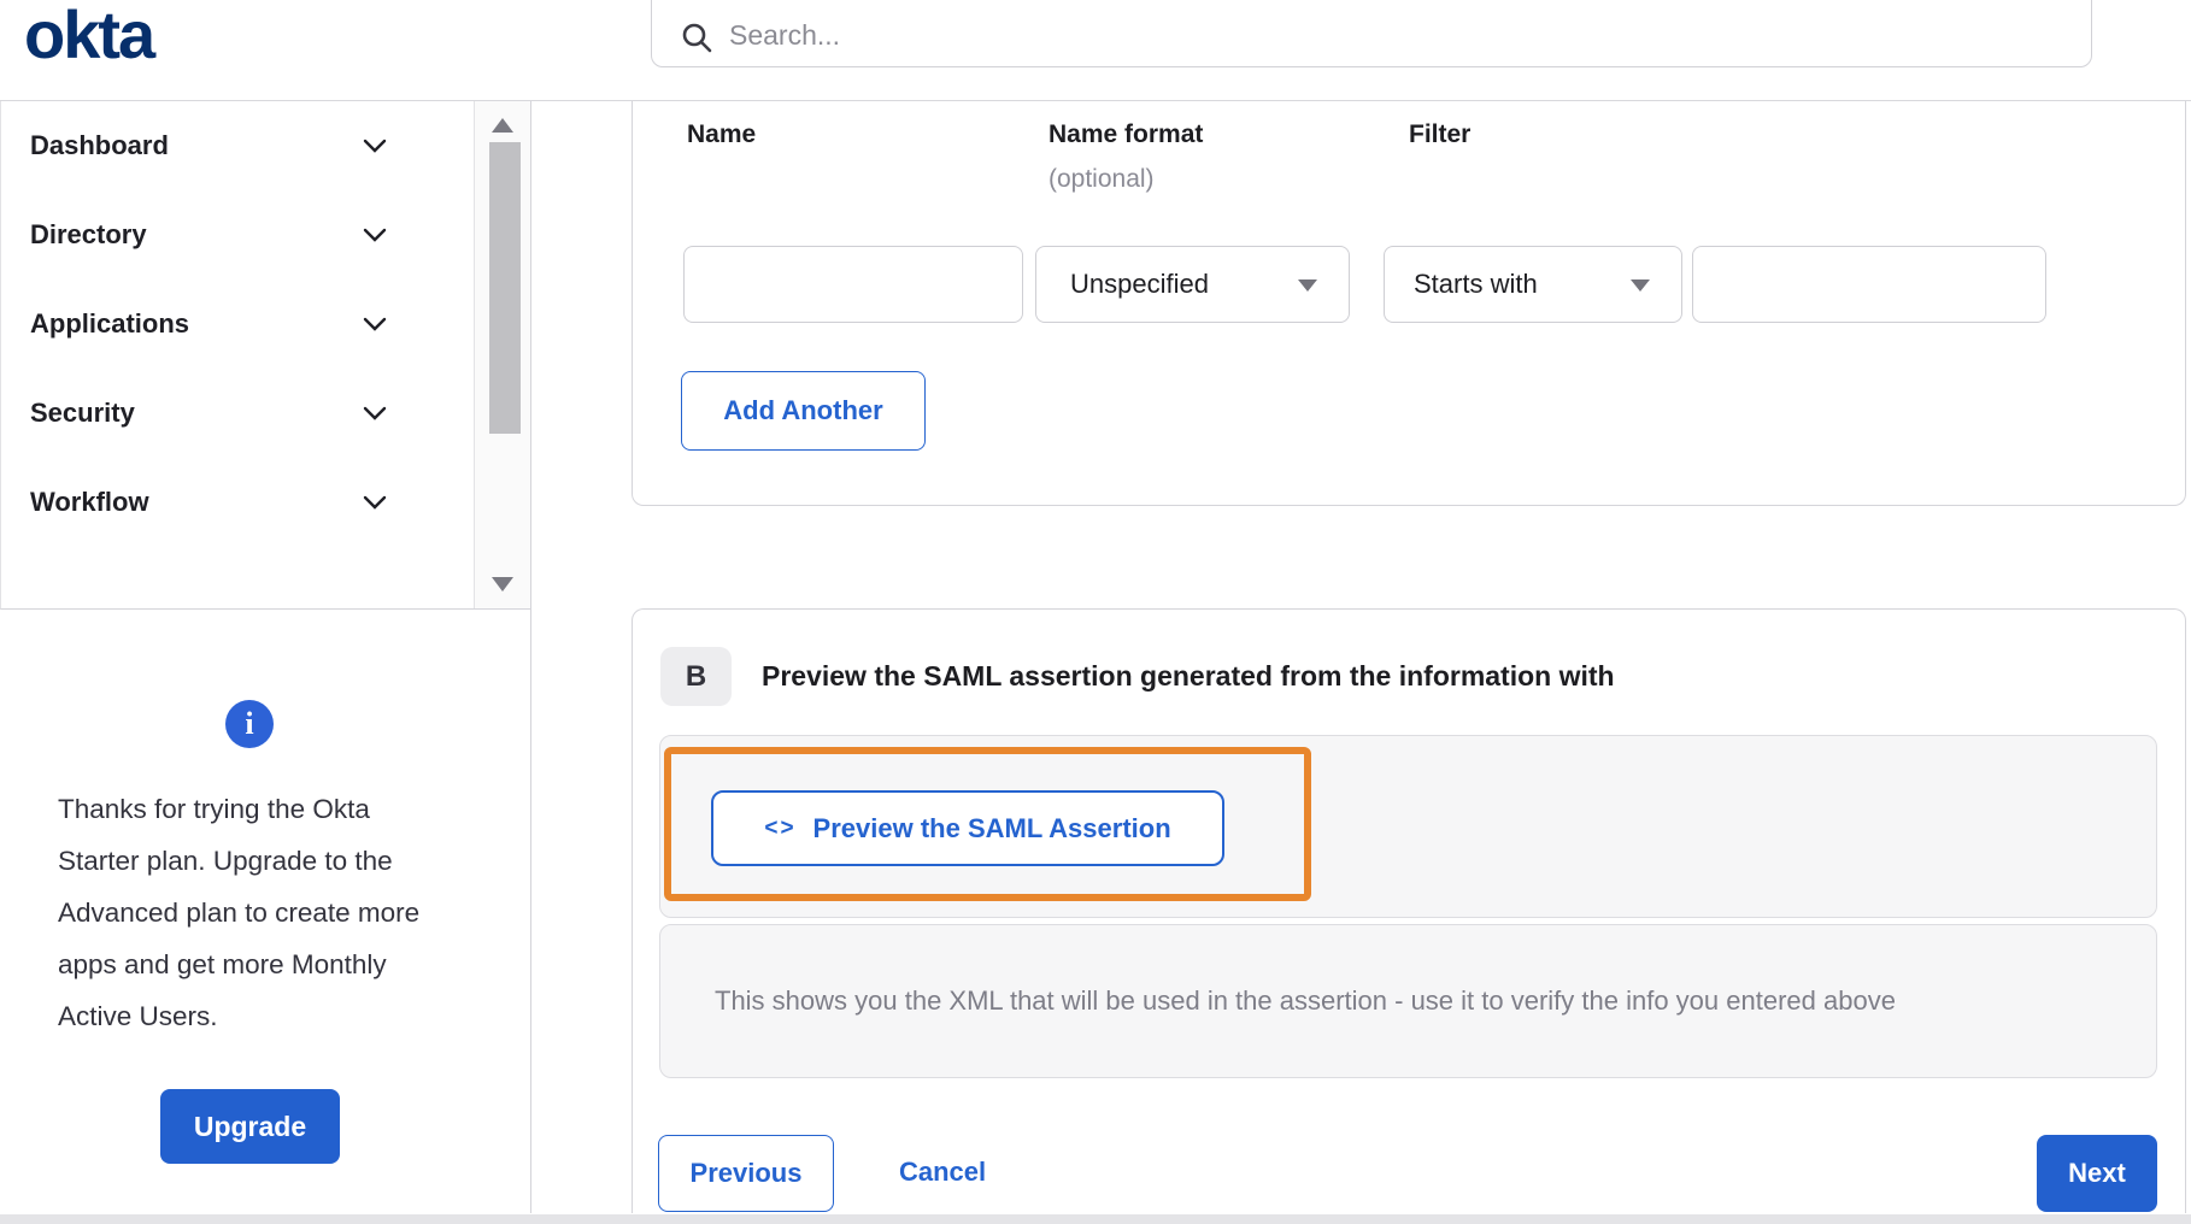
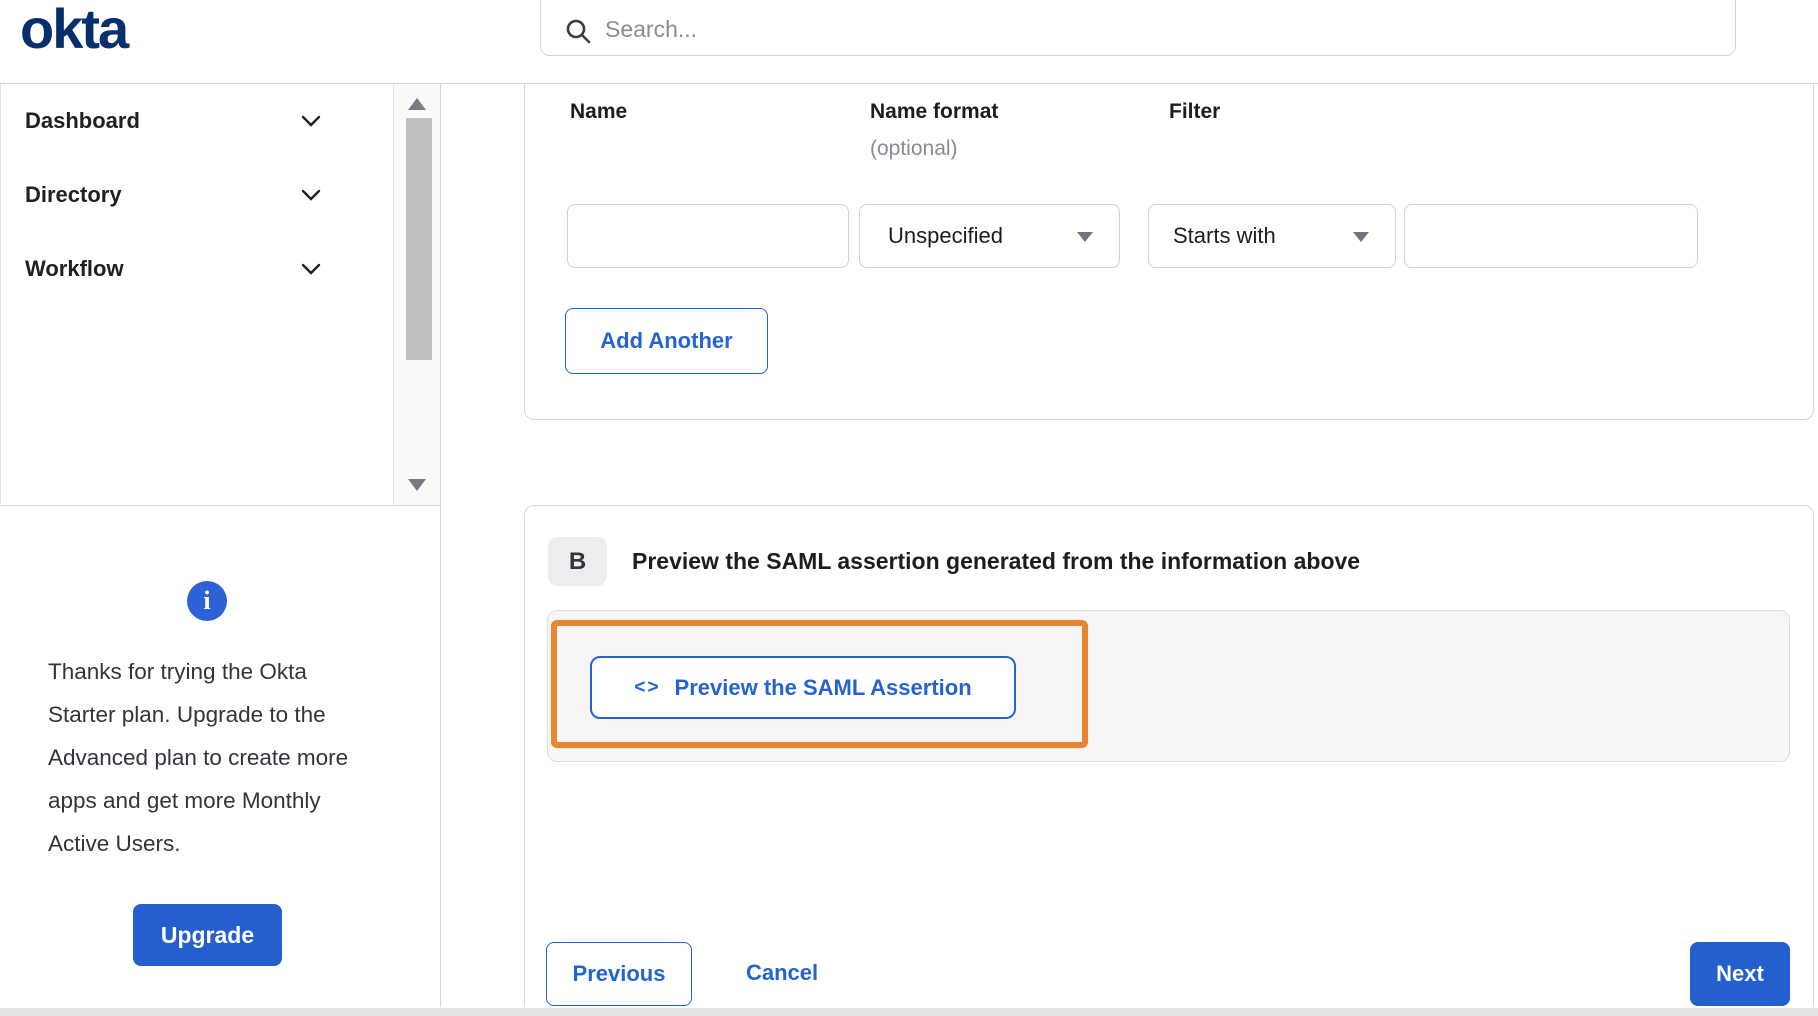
  okta
  Search...
  Dashboard
  Directory
- Applications
- Security
  Workflow
  i
  Thanks for trying the Okta Starter plan. Upgrade to the Advanced plan to create more apps and get more Monthly Active Users.
  Upgrade
  Name
  Name format
  (optional)
  Filter
  Unspecified
  Starts with
  Add Another
  B
- Preview the SAML assertion generated from the information with
+ Preview the SAML assertion generated from the information above
  <>
  Preview the SAML Assertion
- This shows you the XML that will be used in the assertion - use it to verify the info you entered above
  Previous
  Cancel
  Next
